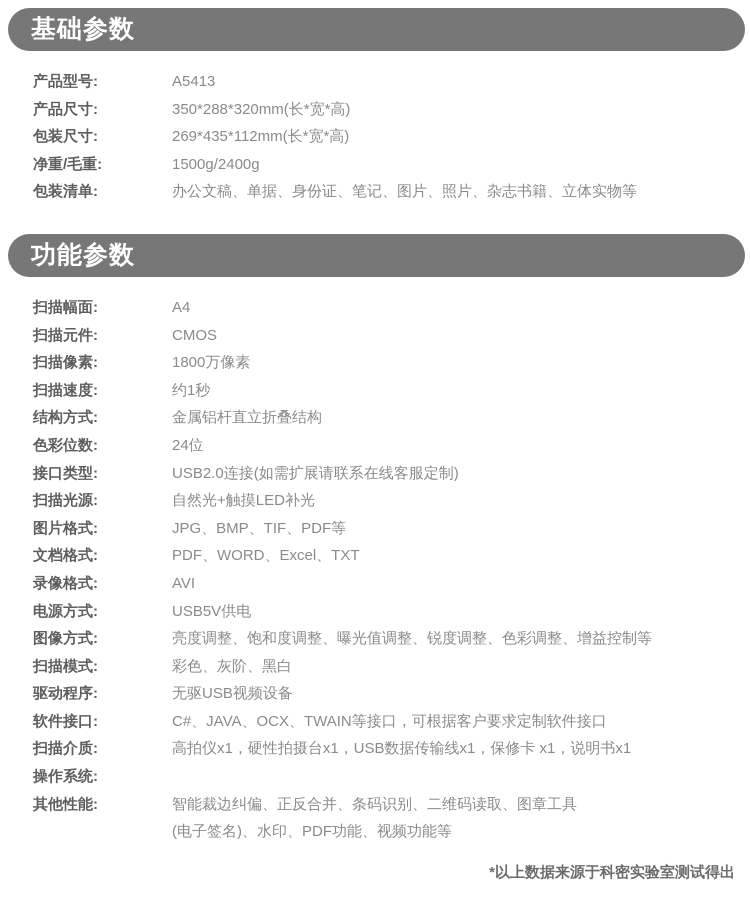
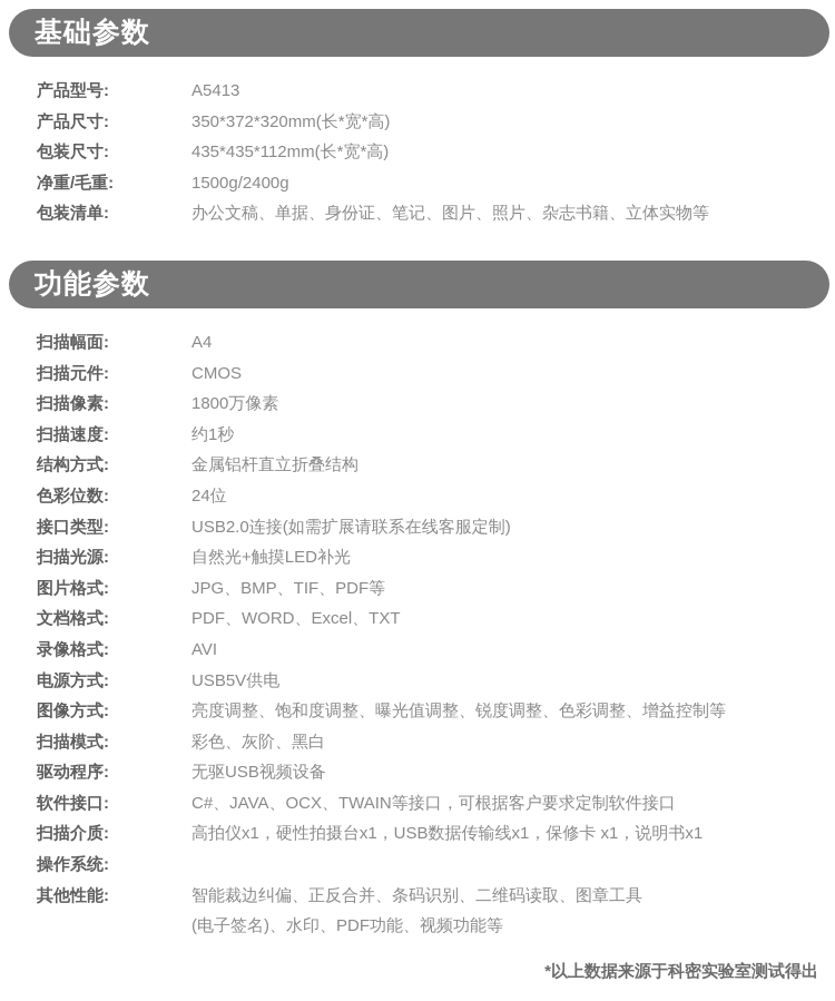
  基础参数
  产品型号:
  A5413
  产品尺寸:
- 350*288*320mm(长*宽*高)
+ 350*372*320mm(长*宽*高)
  包装尺寸:
- 269*435*112mm(长*宽*高)
+ 435*435*112mm(长*宽*高)
  净重/毛重:
  1500g/2400g
  包装清单:
  办公文稿、单据、身份证、笔记、图片、照片、杂志书籍、立体实物等
  功能参数
  扫描幅面:
  A4
  扫描元件:
  CMOS
  扫描像素:
  1800万像素
  扫描速度:
  约1秒
  结构方式:
  金属铝杆直立折叠结构
  色彩位数:
  24位
  接口类型:
  USB2.0连接(如需扩展请联系在线客服定制)
  扫描光源:
  自然光+触摸LED补光
  图片格式:
  JPG、BMP、TIF、PDF等
  文档格式:
  PDF、WORD、Excel、TXT
  录像格式:
  AVI
  电源方式:
  USB5V供电
  图像方式:
  亮度调整、饱和度调整、曝光值调整、锐度调整、色彩调整、增益控制等
  扫描模式:
  彩色、灰阶、黑白
  驱动程序:
  无驱USB视频设备
  软件接口:
  C#、JAVA、OCX、TWAIN等接口，可根据客户要求定制软件接口
  扫描介质:
  高拍仪x1，硬性拍摄台x1，USB数据传输线x1，保修卡 x1，说明书x1
  操作系统:
  其他性能:
  智能裁边纠偏、正反合并、条码识别、二维码读取、图章工具
  (电子签名)、水印、PDF功能、视频功能等
  *以上数据来源于科密实验室测试得出
